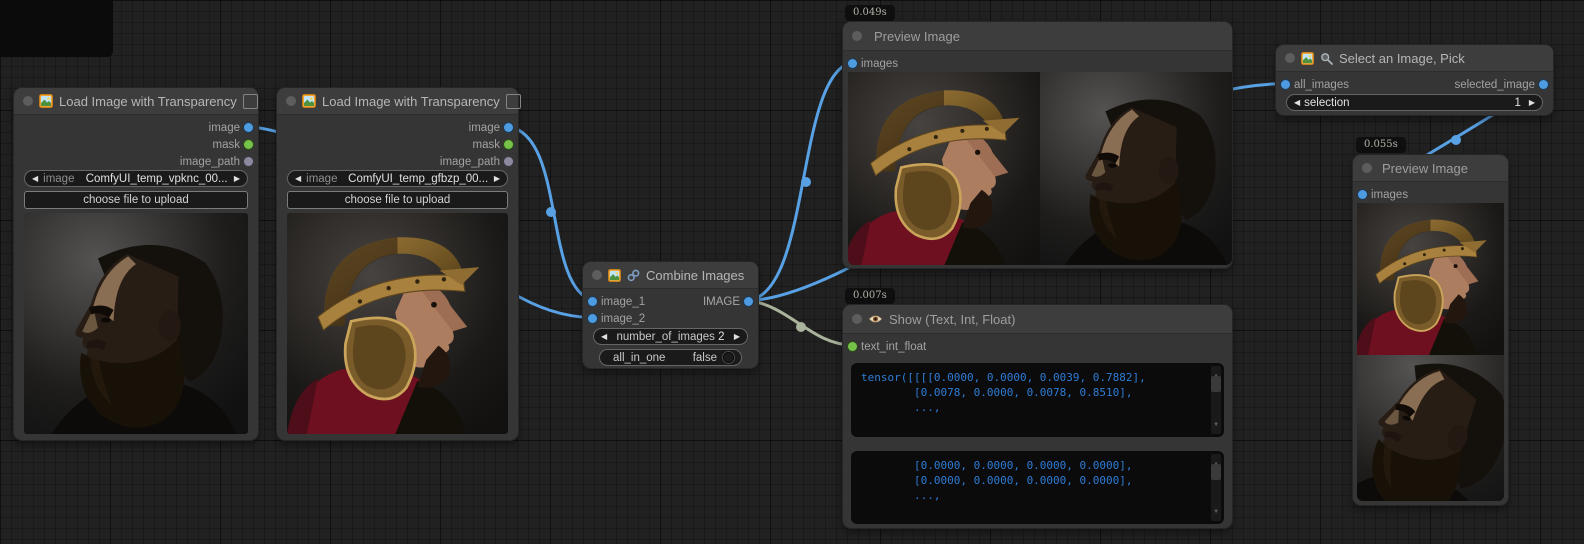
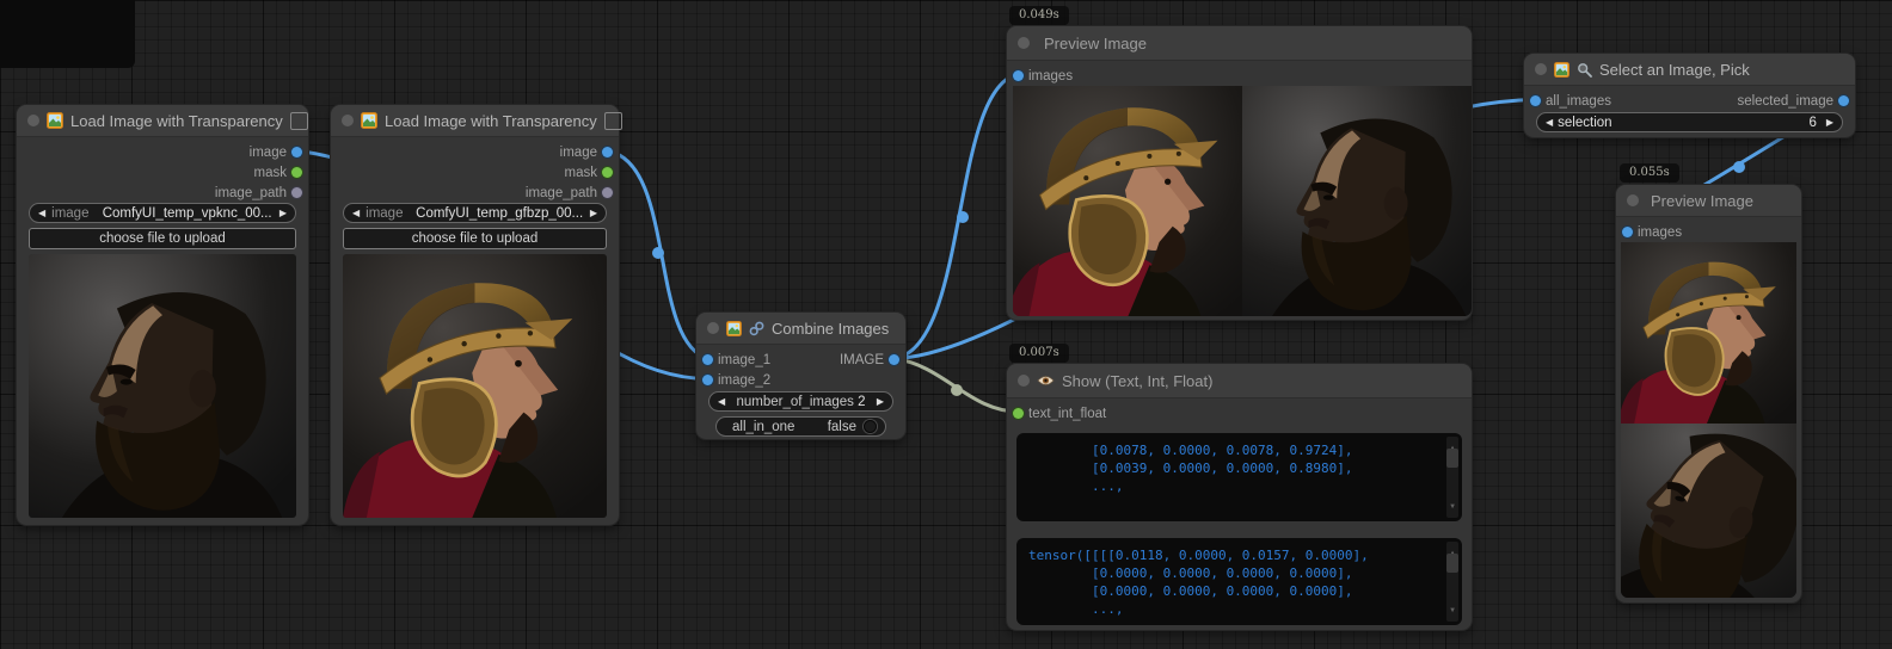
  Load Image with Transparency
  image
  mask
  image_path
  ◀
  image
  ComfyUI_temp_vpknc_00...
  ▶
  choose file to upload
  Load Image with Transparency
  image
  mask
  image_path
  ◀
  image
  ComfyUI_temp_gfbzp_00...
  ▶
  choose file to upload
  Combine Images
  image_1
  IMAGE
  image_2
  ◀
  number_of_images 2
  ▶
  all_in_one
  false
  0.049s
  Preview Image
  images
  0.007s
  Show (Text, Int, Float)
  text_int_float
- tensor([[[[0.0000, 0.0000, 0.0039, 0.7882],
- [0.0078, 0.0000, 0.0078, 0.8510],
+ [0.0078, 0.0000, 0.0078, 0.9724],
+ [0.0039, 0.0000, 0.0000, 0.8980],
  ...,
+ tensor([[[[0.0118, 0.0000, 0.0157, 0.0000],
  [0.0000, 0.0000, 0.0000, 0.0000],
  [0.0000, 0.0000, 0.0000, 0.0000],
  ...,
  Select an Image, Pick
  all_images
  selected_image
  ◀
  selection
- 1
+ 6
  ▶
  0.055s
  Preview Image
  images
